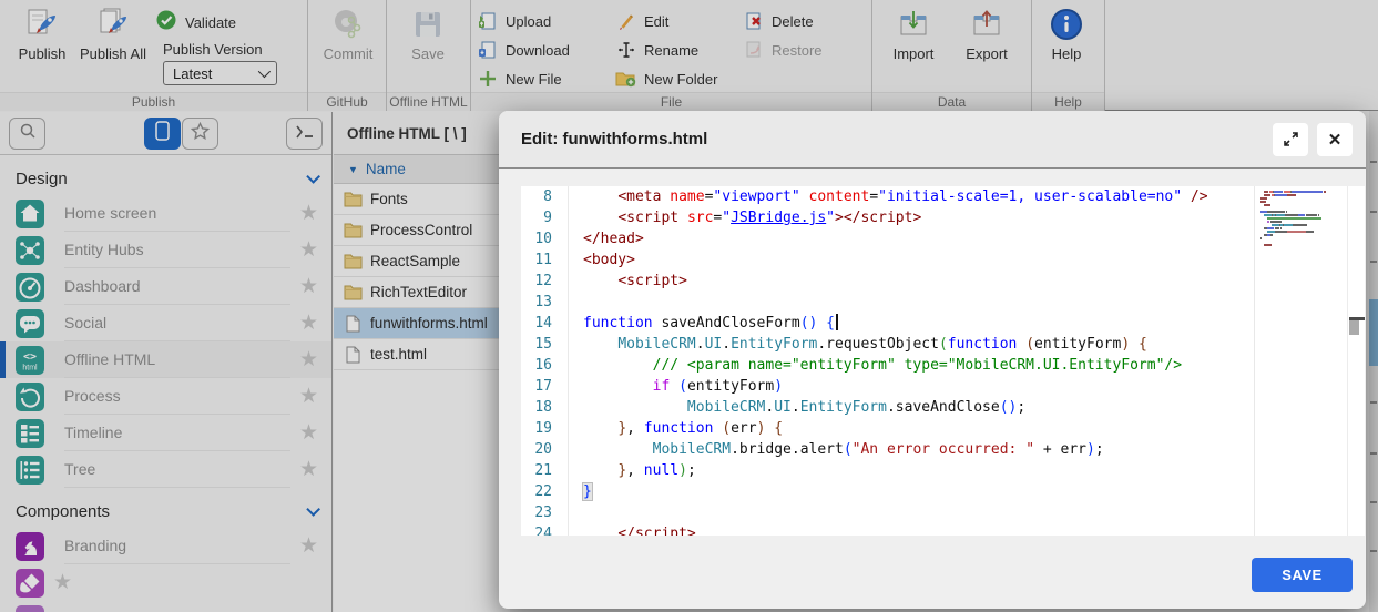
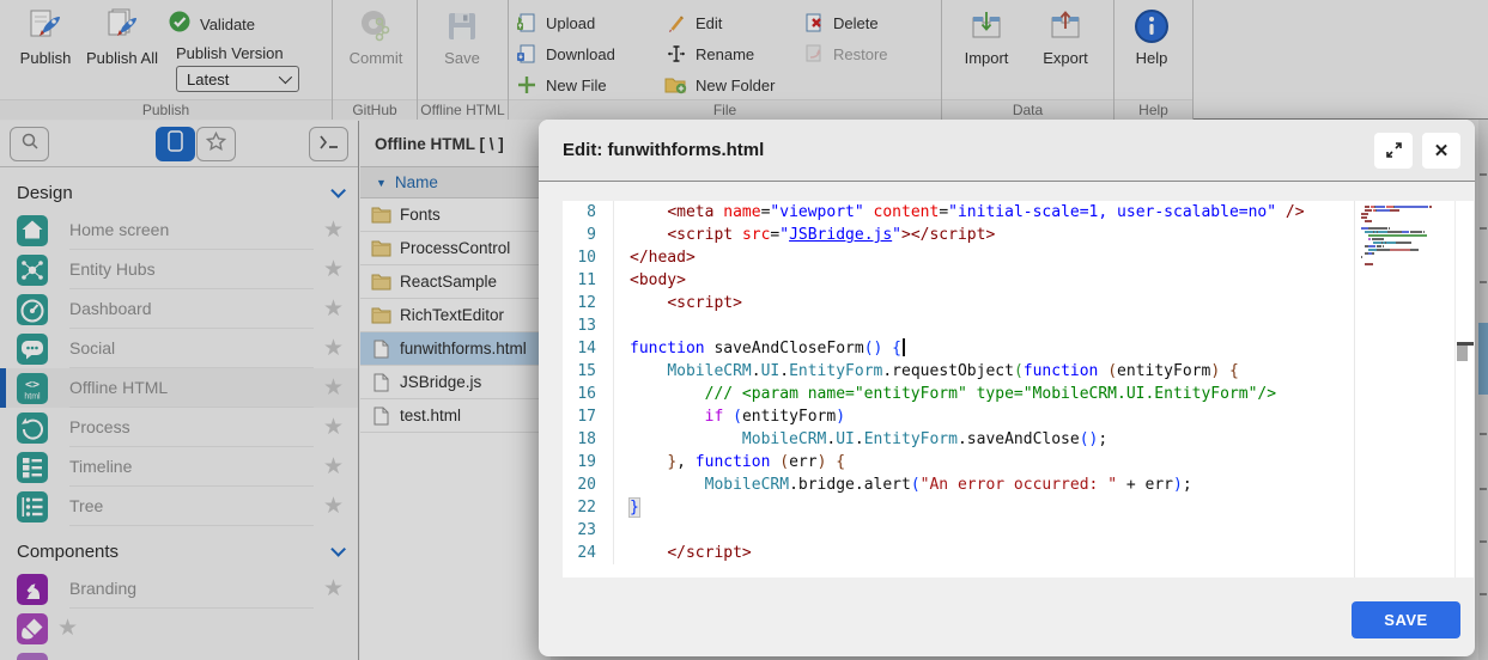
  Publish
  Publish All
  Validate
  Publish Version
  Latest
  Commit
  Save
  Upload
  Download
  New File
  Edit
  Rename
  New Folder
  Delete
  Restore
  Import
  Export
  Help
  Publish
  GitHub
  Offline HTML
  File
  Data
  Help
  Design
  Home screen
  ★
  Entity Hubs
  ★
  Dashboard
  ★
  Social
  ★
  <>
  Offline HTML
  ★
  Process
  ★
  Timeline
  ★
  Tree
  ★
  Components
  Branding
  ★
  ★
  Offline HTML [ \ ]
  ▼
  Name
  Fonts
  ProcessControl
  ReactSample
  RichTextEditor
  funwithforms.html
+ JSBridge.js
  test.html
  Edit: funwithforms.html
  ✕
  8
  <meta name="viewport" content="initial-scale=1, user-scalable=no" />
  9
  <script src="JSBridge.js"></script>
  10
  </head>
  11
  <body>
  12
  <script>
  13
  14
  function saveAndCloseForm() {
  15
  MobileCRM.UI.EntityForm.requestObject(function (entityForm) {
  16
  /// <param name="entityForm" type="MobileCRM.UI.EntityForm"/>
  17
  if (entityForm)
  18
  MobileCRM.UI.EntityForm.saveAndClose();
  19
  }, function (err) {
  20
  MobileCRM.bridge.alert("An error occurred: " + err);
- 21
- }, null);
  22
  }
  23
  24
  </script>
  SAVE
